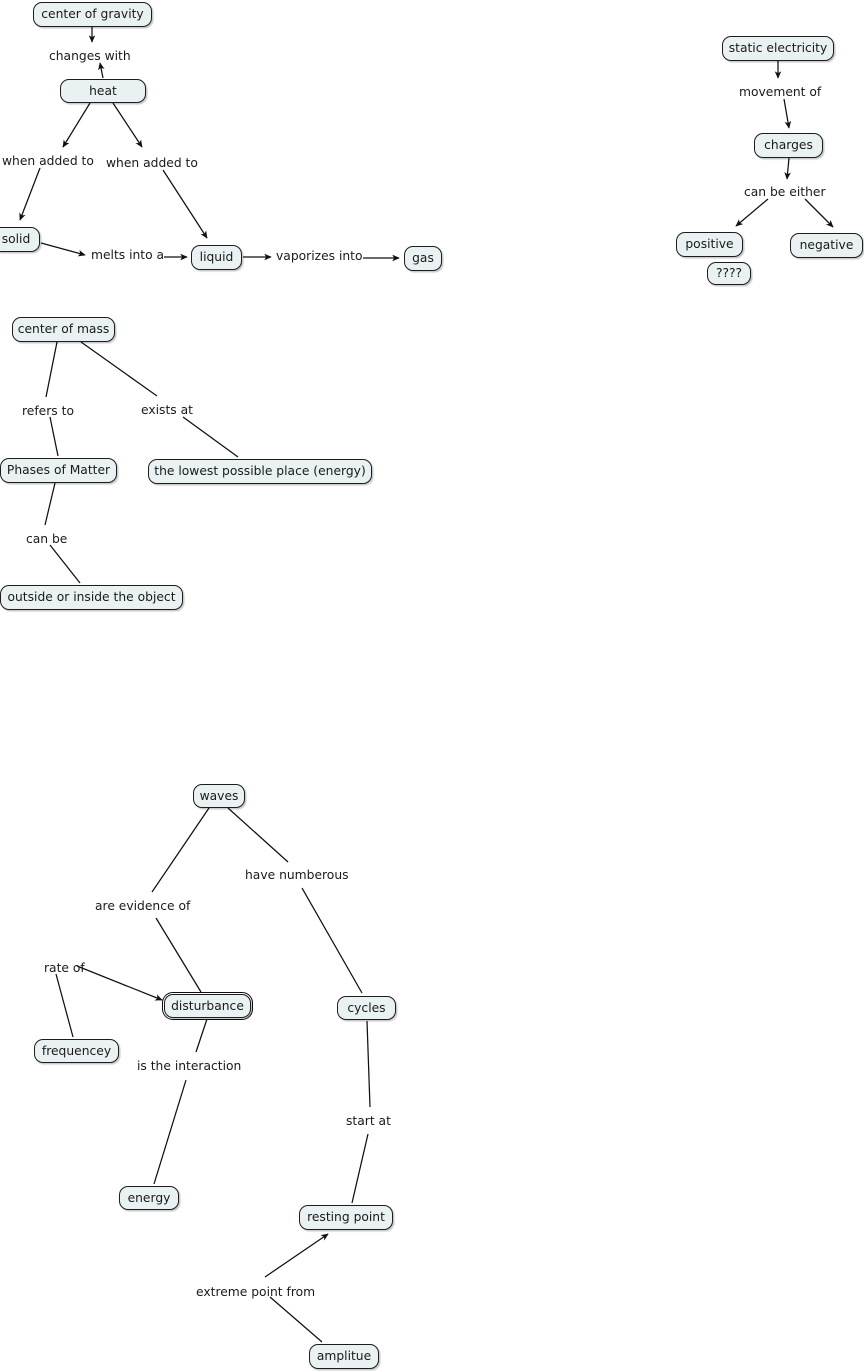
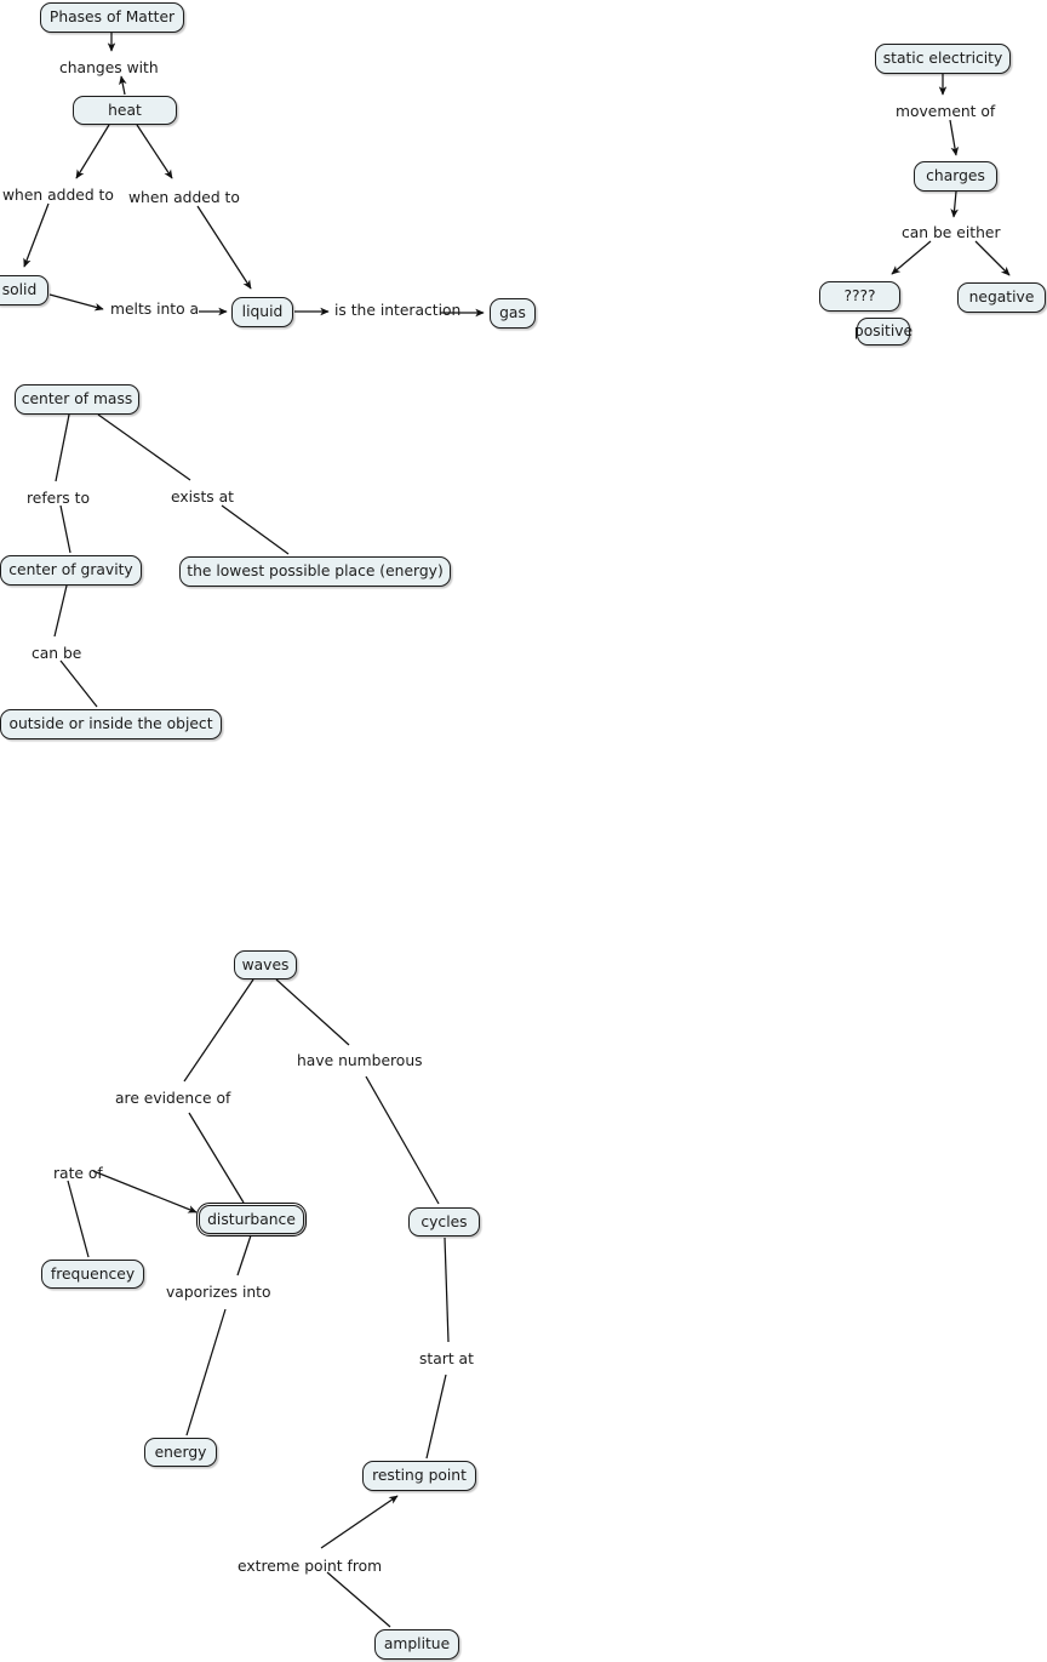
- center of gravity
+ Phases of Matter
  heat
  solid
  liquid
  gas
  static electricity
  charges
- positive
+ ????
  negative
- ????
+ positive
  center of mass
- Phases of Matter
+ center of gravity
  the lowest possible place (energy)
  outside or inside the object
  waves
  disturbance
  cycles
  frequencey
  energy
  resting point
  amplitue
  changes with
  when added to
  when added to
  melts into a
- vaporizes into
+ is the interaction
  movement of
  can be either
  refers to
  exists at
  can be
  are evidence of
  have numberous
  rate of
- is the interaction
+ vaporizes into
  start at
  extreme point from
